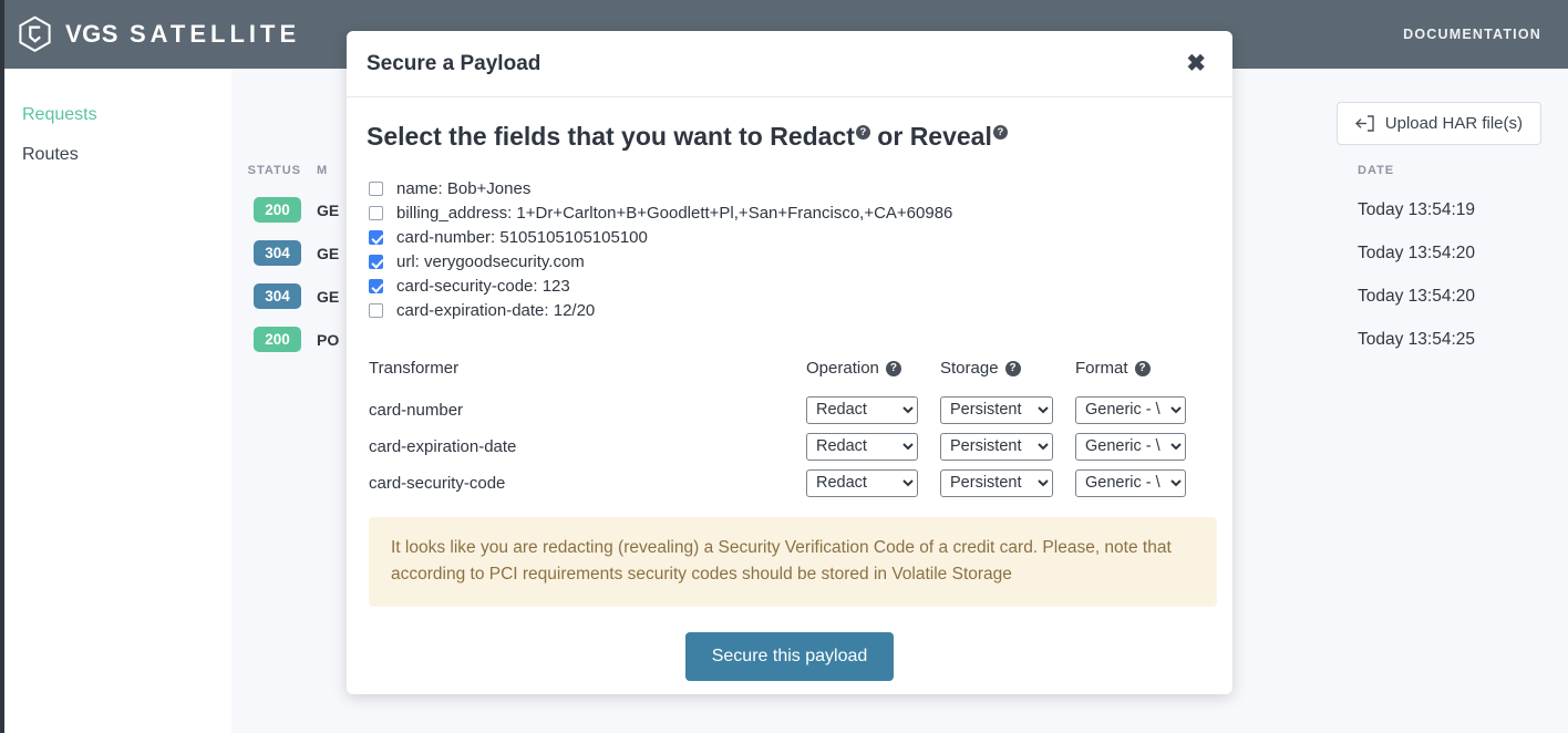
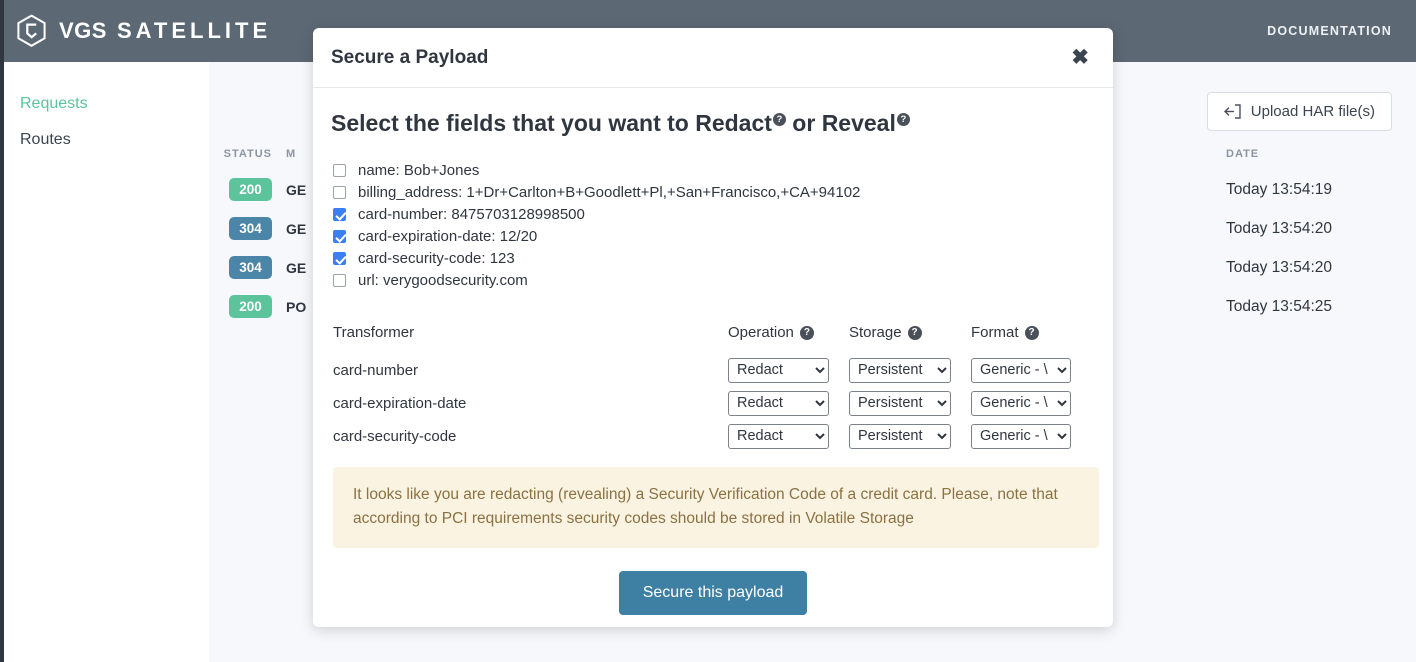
  VGS SATELLITE
  DOCUMENTATION
  Requests
  Routes
  Upload HAR file(s)
  STATUS
  M
  DATE
  200
  GE
  Today 13:54:19
  304
  GE
  Today 13:54:20
  304
  GE
  Today 13:54:20
  200
  PO
  Today 13:54:25
  Secure a Payload
  ✖
  Select the fields that you want to Redact ? or Reveal ?
  name: Bob+Jones
- billing_address: 1+Dr+Carlton+B+Goodlett+Pl,+San+Francisco,+CA+60986
+ billing_address: 1+Dr+Carlton+B+Goodlett+Pl,+San+Francisco,+CA+94102
- card-number: 5105105105105100
+ card-number: 8475703128998500
- url: verygoodsecurity.com
+ card-expiration-date: 12/20
  card-security-code: 123
- card-expiration-date: 12/20
+ url: verygoodsecurity.com
  Transformer
  Operation ?
  Storage ?
  Format ?
  card-number
  Redact
  Persistent
  Generic - \
  card-expiration-date
  Redact
  Persistent
  Generic - \
  card-security-code
  Redact
  Persistent
  Generic - \
  It looks like you are redacting (revealing) a Security Verification Code of a credit card. Please, note that according to PCI requirements security codes should be stored in Volatile Storage
  Secure this payload
